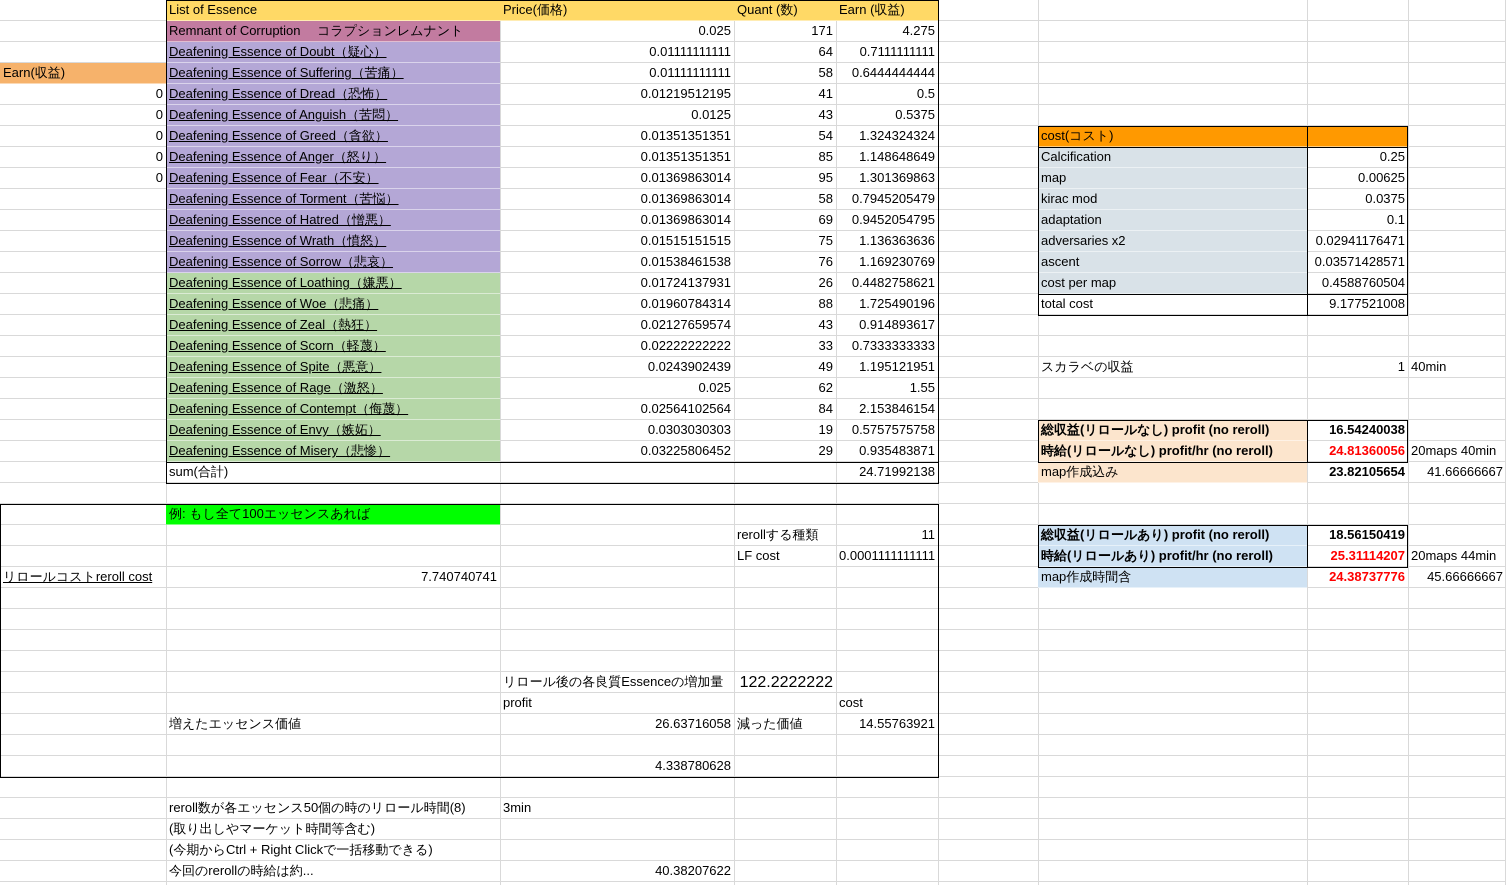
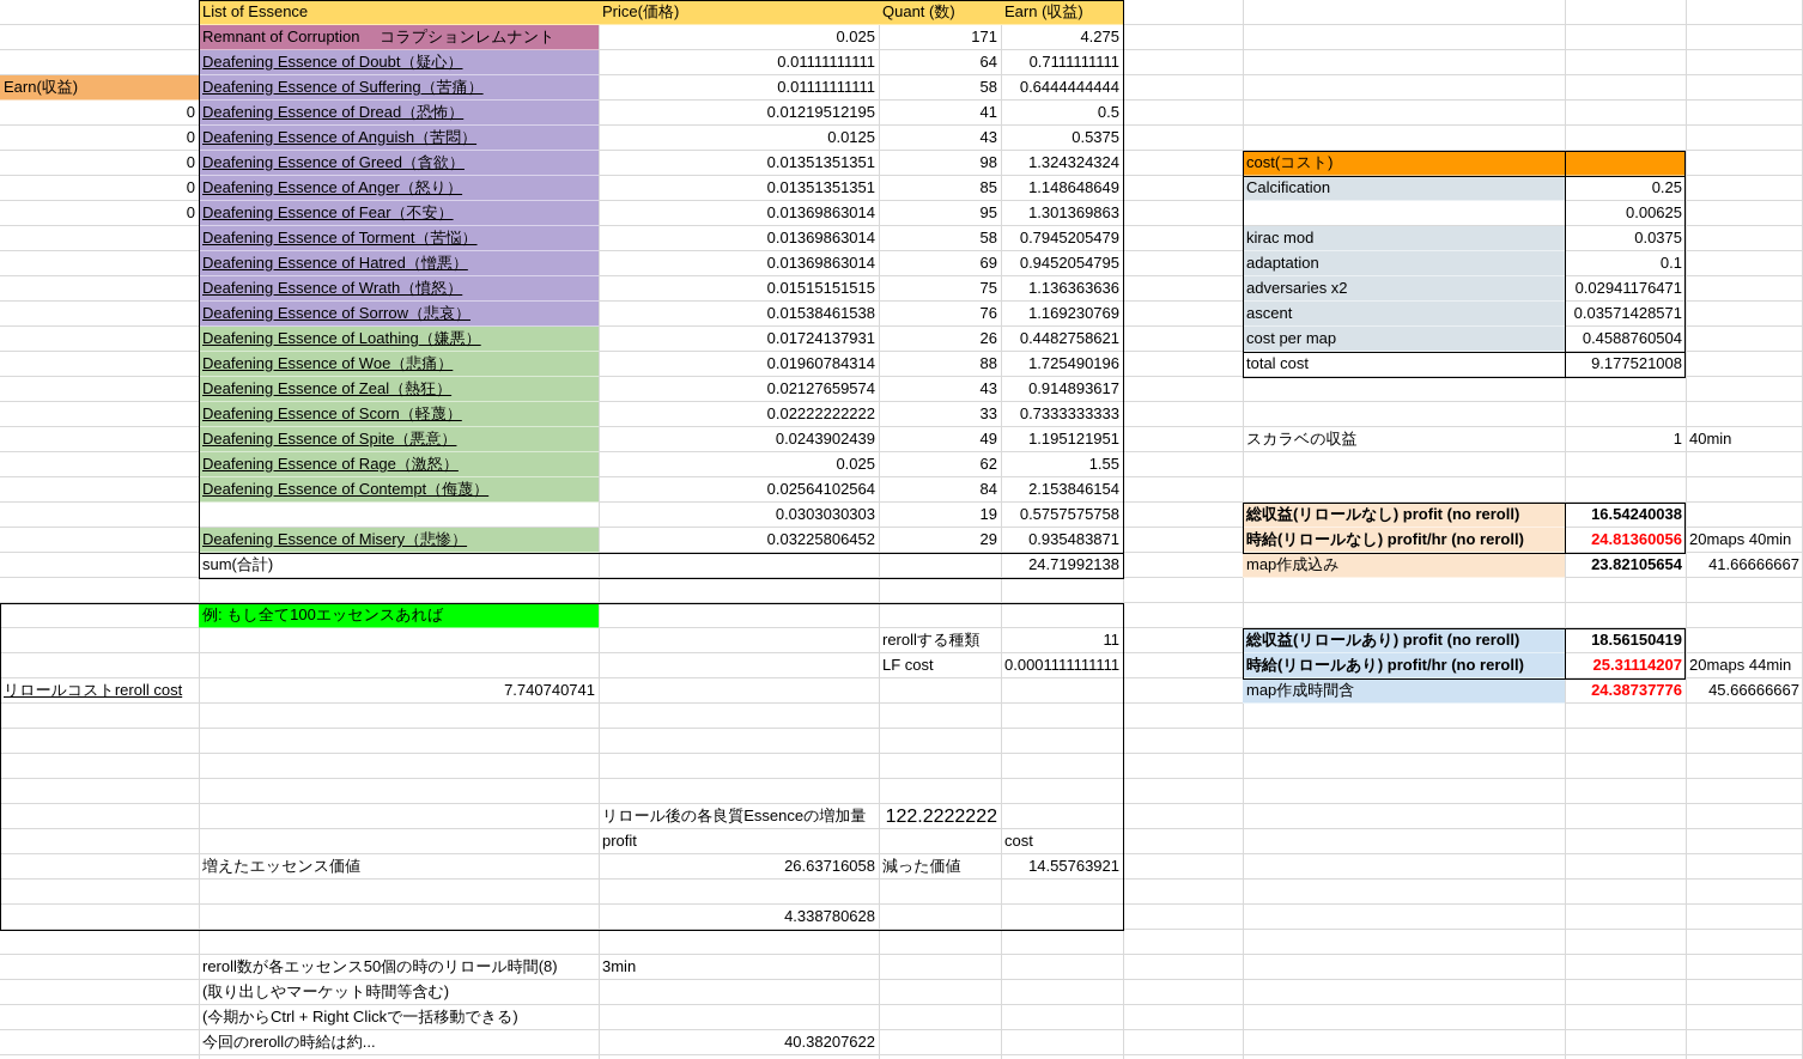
  List of Essence
  Price(価格)
  Quant (数)
  Earn (収益)
  Remnant of Corruption コラプションレムナント
  0.025
  171
  4.275
  Deafening Essence of Doubt（疑心）
  0.01111111111
  64
  0.7111111111
  Earn(収益)
  Deafening Essence of Suffering（苦痛）
  0.01111111111
  58
  0.6444444444
  0
  Deafening Essence of Dread（恐怖）
  0.01219512195
  41
  0.5
  0
  Deafening Essence of Anguish（苦悶）
  0.0125
  43
  0.5375
  0
  Deafening Essence of Greed（貪欲）
  0.01351351351
- 54
+ 98
  1.324324324
  cost(コスト)
  0
  Deafening Essence of Anger（怒り）
  0.01351351351
  85
  1.148648649
  Calcification
  0.25
  0
  Deafening Essence of Fear（不安）
  0.01369863014
  95
  1.301369863
- map
  0.00625
  Deafening Essence of Torment（苦悩）
  0.01369863014
  58
  0.7945205479
  kirac mod
  0.0375
  Deafening Essence of Hatred（憎悪）
  0.01369863014
  69
  0.9452054795
  adaptation
  0.1
  Deafening Essence of Wrath（憤怒）
  0.01515151515
  75
  1.136363636
  adversaries x2
  0.02941176471
  Deafening Essence of Sorrow（悲哀）
  0.01538461538
  76
  1.169230769
  ascent
  0.03571428571
  Deafening Essence of Loathing（嫌悪）
  0.01724137931
  26
  0.4482758621
  cost per map
  0.4588760504
  Deafening Essence of Woe（悲痛）
  0.01960784314
  88
  1.725490196
  total cost
  9.177521008
  Deafening Essence of Zeal（熱狂）
  0.02127659574
  43
  0.914893617
  Deafening Essence of Scorn（軽蔑）
  0.02222222222
  33
  0.7333333333
  Deafening Essence of Spite（悪意）
  0.0243902439
  49
  1.195121951
  スカラベの収益
  1
  40min
  Deafening Essence of Rage（激怒）
  0.025
  62
  1.55
  Deafening Essence of Contempt（侮蔑）
  0.02564102564
  84
  2.153846154
- Deafening Essence of Envy（嫉妬）
  0.0303030303
  19
  0.5757575758
  総収益(リロールなし) profit (no reroll)
  16.54240038
  Deafening Essence of Misery（悲惨）
  0.03225806452
  29
  0.935483871
  時給(リロールなし) profit/hr (no reroll)
  24.81360056
  20maps 40min
  sum(合計)
  24.71992138
  map作成込み
  23.82105654
  41.66666667
  例: もし全て100エッセンスあれば
  rerollする種類
  11
  総収益(リロールあり) profit (no reroll)
  18.56150419
  LF cost
  0.0001111111111
  時給(リロールあり) profit/hr (no reroll)
  25.31114207
  20maps 44min
  リロールコストreroll cost
  7.740740741
  map作成時間含
  24.38737776
  45.66666667
  リロール後の各良質Essenceの増加量
  122.2222222
  profit
  cost
  増えたエッセンス価値
  26.63716058
  減った価値
  14.55763921
  4.338780628
  reroll数が各エッセンス50個の時のリロール時間(8)
  3min
  (取り出しやマーケット時間等含む)
  (今期からCtrl + Right Clickで一括移動できる)
  今回のrerollの時給は約...
  40.38207622
